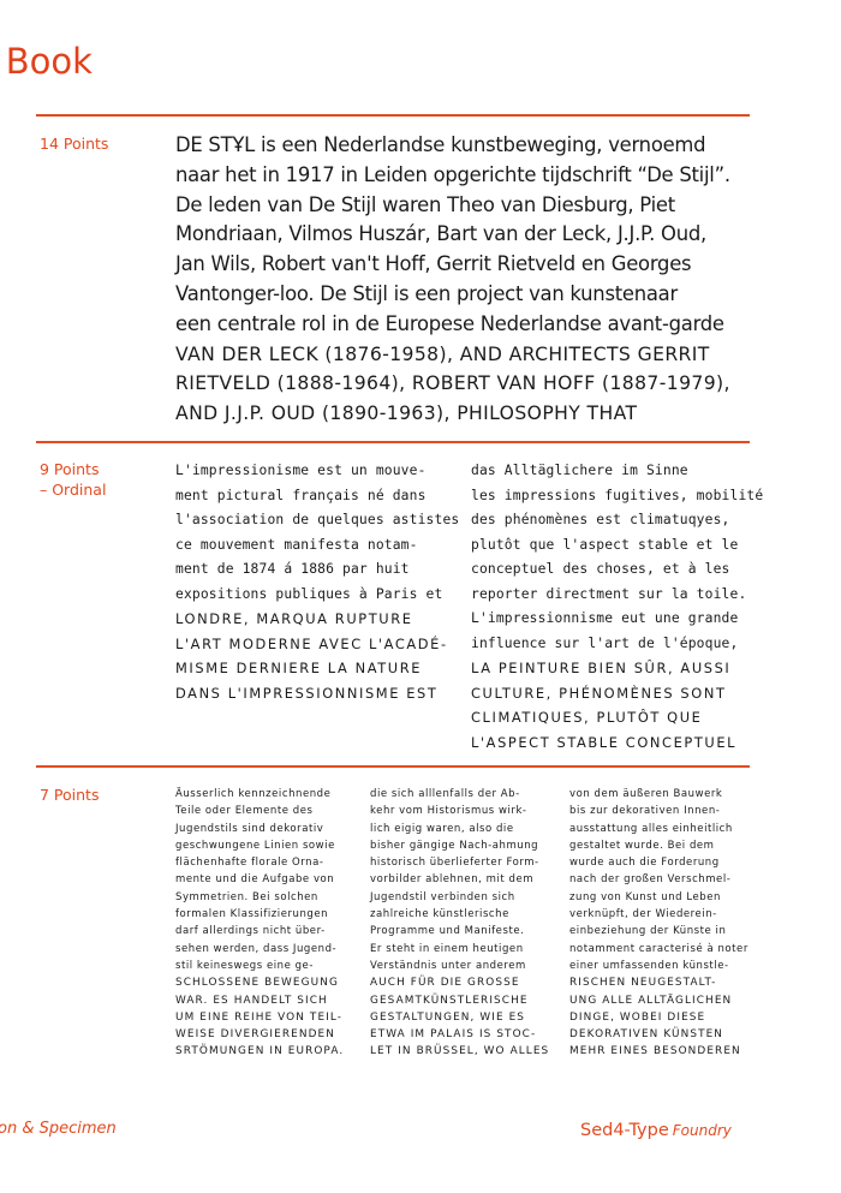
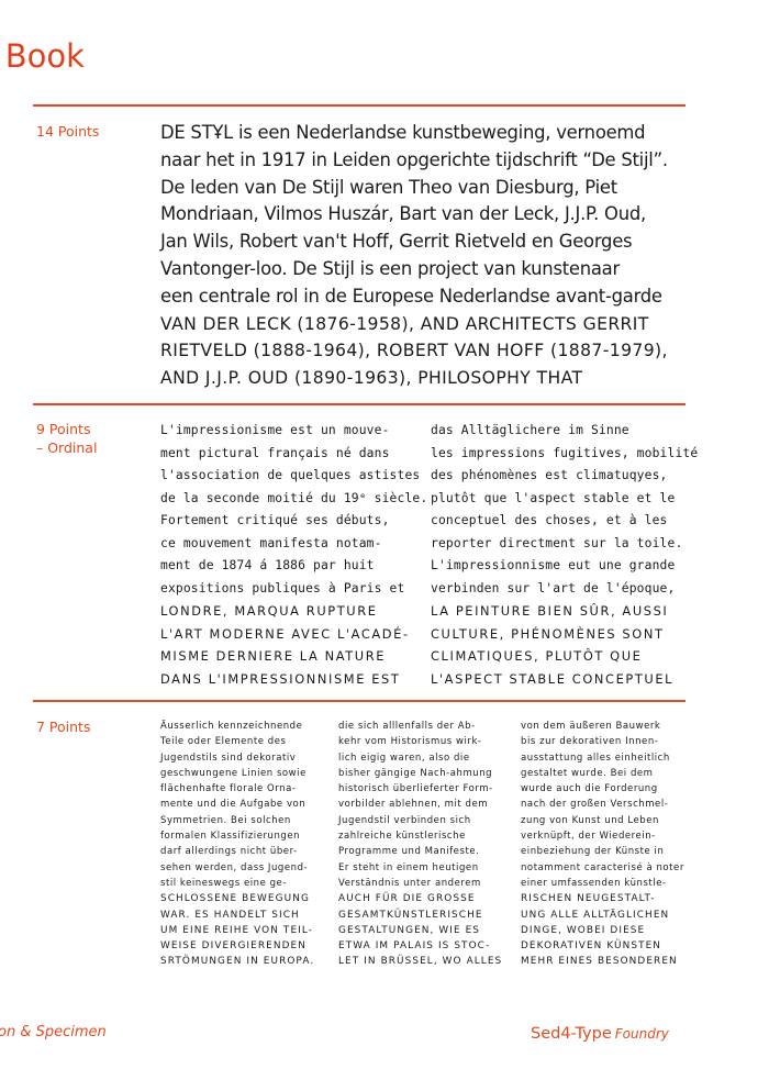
  14 Points
  DE STҰL is een Nederlandse kunstbeweging, vernoemd
  naar het in 1917 in Leiden opgerichte tijdschrift “De Stijl”.
  De leden van De Stijl waren Theo van Diesburg, Piet
  Mondriaan, Vilmos Huszár, Bart van der Leck, J.J.P. Oud,
  Jan Wils, Robert van't Hoff, Gerrit Rietveld en Georges
  Vantonger-loo. De Stijl is een project van kunstenaar
  een centrale rol in de Europese Nederlandse avant-garde
  VAN DER LECK (1876-1958), AND ARCHITECTS GERRIT
  RIETVELD (1888-1964), ROBERT VAN HOFF (1887-1979),
  AND J.J.P. OUD (1890-1963), PHILOSOPHY THAT
  9 Points
  – Ordinal
  L'impressionisme est un mouve-
  ment pictural français né dans
  l'association de quelques astistes
+ de la seconde moitié du 19ᵉ siècle.
+ Fortement critiqué ses débuts,
  ce mouvement manifesta notam-
  ment de 1874 á 1886 par huit
  expositions publiques à Paris et
  LONDRE, MARQUA RUPTURE
  L'ART MODERNE AVEC L'ACADÉ-
  MISME DERNIERE LA NATURE
  DANS L'IMPRESSIONNISME EST
  das Alltäglichere im Sinne
  les impressions fugitives, mobilité
  des phénomènes est climatuqyes,
  plutôt que l'aspect stable et le
  conceptuel des choses, et à les
  reporter directment sur la toile.
  L'impressionnisme eut une grande
- influence sur l'art de l'époque,
+ verbinden sur l'art de l'époque,
  LA PEINTURE BIEN SÛR, AUSSI
  CULTURE, PHÉNOMÈNES SONT
  CLIMATIQUES, PLUTÔT QUE
  L'ASPECT STABLE CONCEPTUEL
  7 Points
  Äusserlich kennzeichnende
  Teile oder Elemente des
  Jugendstils sind dekorativ
  geschwungene Linien sowie
  flächenhafte florale Orna-
  mente und die Aufgabe von
  Symmetrien. Bei solchen
  formalen Klassifizierungen
  darf allerdings nicht über-
  sehen werden, dass Jugend-
  stil keineswegs eine ge-
  SCHLOSSENE BEWEGUNG
  WAR. ES HANDELT SICH
  UM EINE REIHE VON TEIL-
  WEISE DIVERGIERENDEN
  SRTÖMUNGEN IN EUROPA.
  die sich alllenfalls der Ab-
  kehr vom Historismus wirk-
  lich eigig waren, also die
  bisher gängige Nach-ahmung
  historisch überlieferter Form-
  vorbilder ablehnen, mit dem
  Jugendstil verbinden sich
  zahlreiche künstlerische
  Programme und Manifeste.
  Er steht in einem heutigen
  Verständnis unter anderem
  AUCH FÜR DIE GROSSE
  GESAMTKÜNSTLERISCHE
  GESTALTUNGEN, WIE ES
  ETWA IM PALAIS IS STOC-
  LET IN BRÜSSEL, WO ALLES
  von dem äußeren Bauwerk
  bis zur dekorativen Innen-
  ausstattung alles einheitlich
  gestaltet wurde. Bei dem
  wurde auch die Forderung
  nach der großen Verschmel-
  zung von Kunst und Leben
  verknüpft, der Wiederein-
  einbeziehung der Künste in
  notamment caracterisé à noter
  einer umfassenden künstle-
  RISCHEN NEUGESTALT-
  UNG ALLE ALLTÄGLICHEN
  DINGE, WOBEI DIESE
  DEKORATIVEN KÜNSTEN
  MEHR EINES BESONDEREN
  Sed4-Type Foundry
